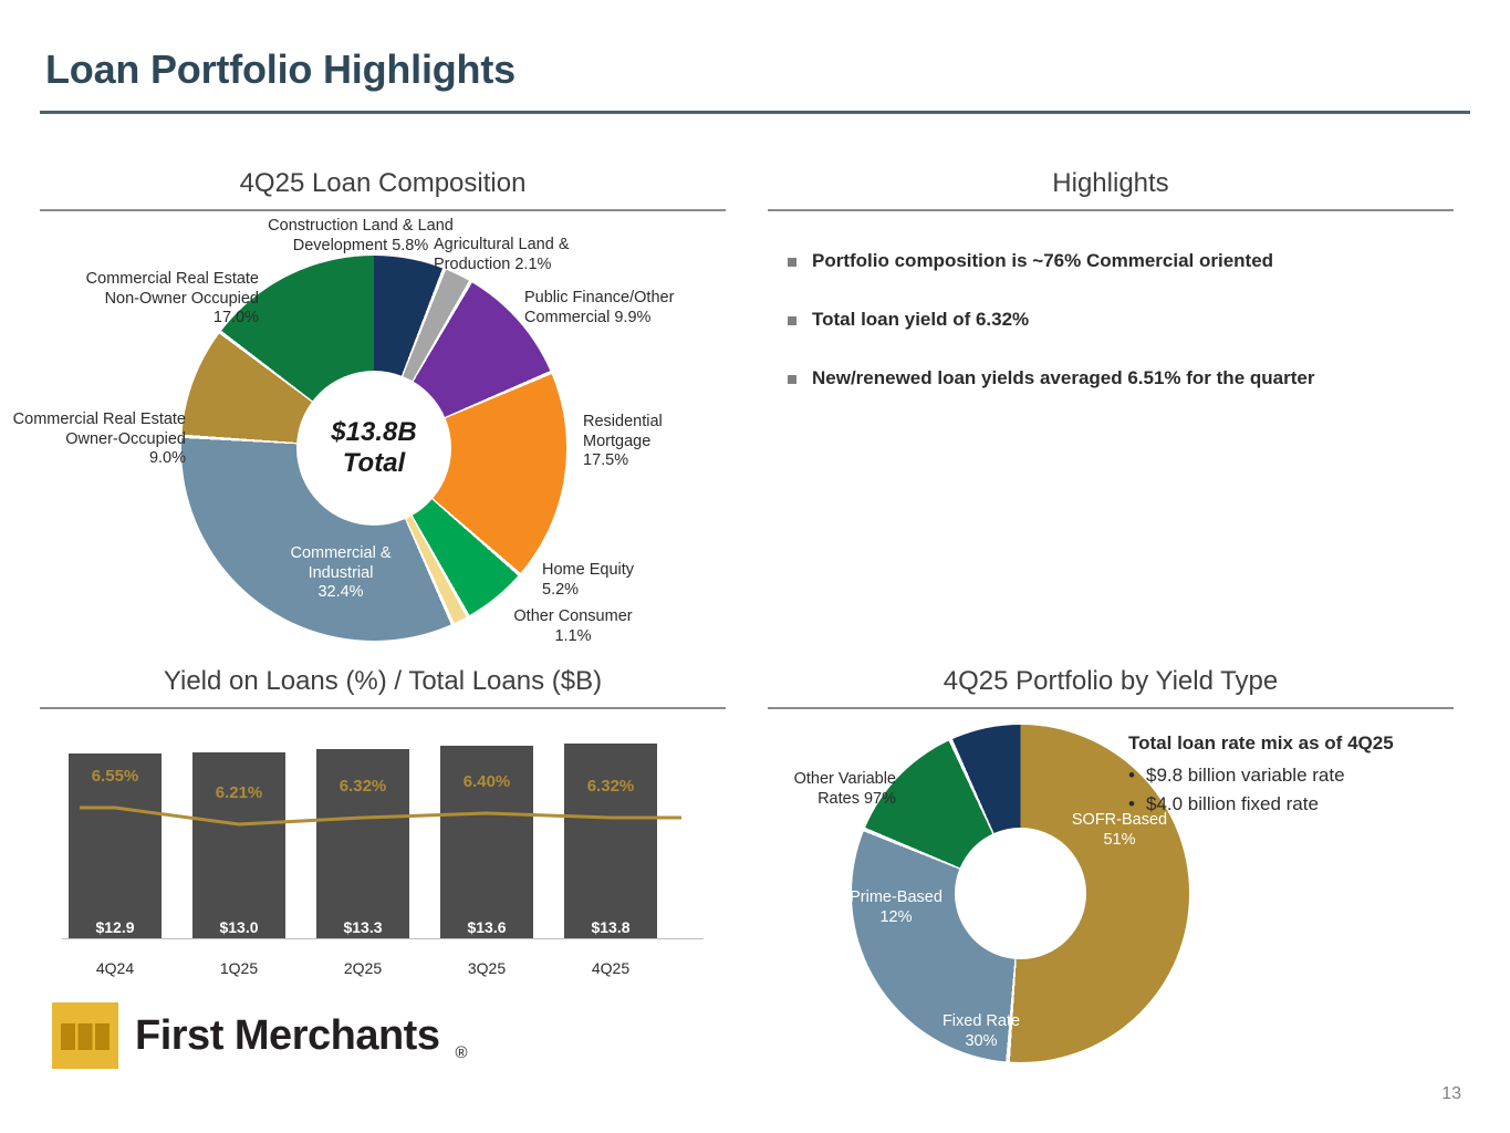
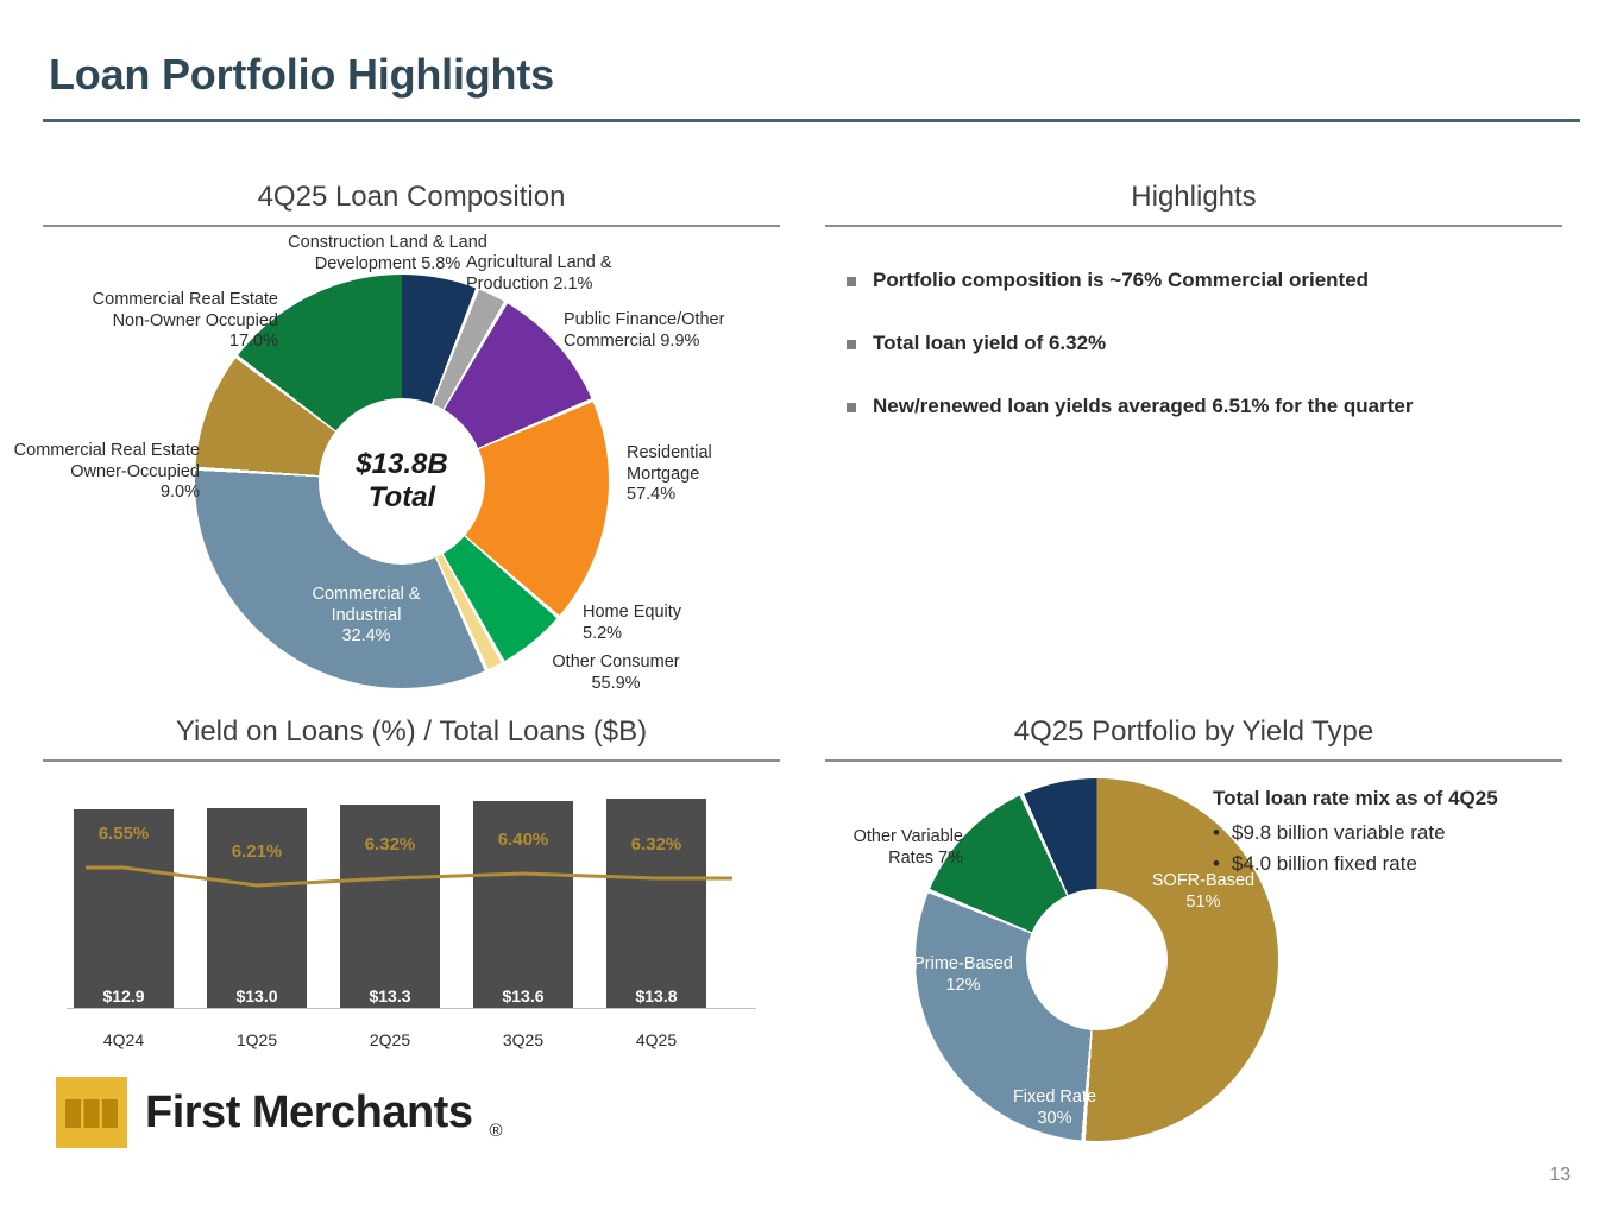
  Loan Portfolio Highlights
  4Q25 Loan Composition
  $13.8B
  Total
  Construction Land & Land
  Development 5.8%
  Agricultural Land &
  Production 2.1%
  Public Finance/Other
  Commercial 9.9%
  Residential
  Mortgage
- 17.5%
+ 57.4%
  Home Equity
  5.2%
  Other Consumer
- 1.1%
+ 55.9%
  Commercial &
  Industrial
  32.4%
  Commercial Real Estate
  Owner-Occupied
  9.0%
  Commercial Real Estate
  Non-Owner Occupied
  17.0%
  Highlights
  Portfolio composition is ~76% Commercial oriented
  Total loan yield of 6.32%
  New/renewed loan yields averaged 6.51% for the quarter
  Yield on Loans (%) / Total Loans ($B)
  6.55%
  6.21%
  6.32%
  6.40%
  6.32%
  $12.9
  $13.0
  $13.3
  $13.6
  $13.8
  4Q24
  1Q25
  2Q25
  3Q25
  4Q25
  4Q25 Portfolio by Yield Type
  SOFR-Based
  51%
  Fixed Rate
  30%
  Prime-Based
  12%
  Other Variable
- Rates 97%
+ Rates 7%
  Total loan rate mix as of 4Q25
  •
  $9.8 billion variable rate
  •
  $4.0 billion fixed rate
  First Merchants
  ®
  13
